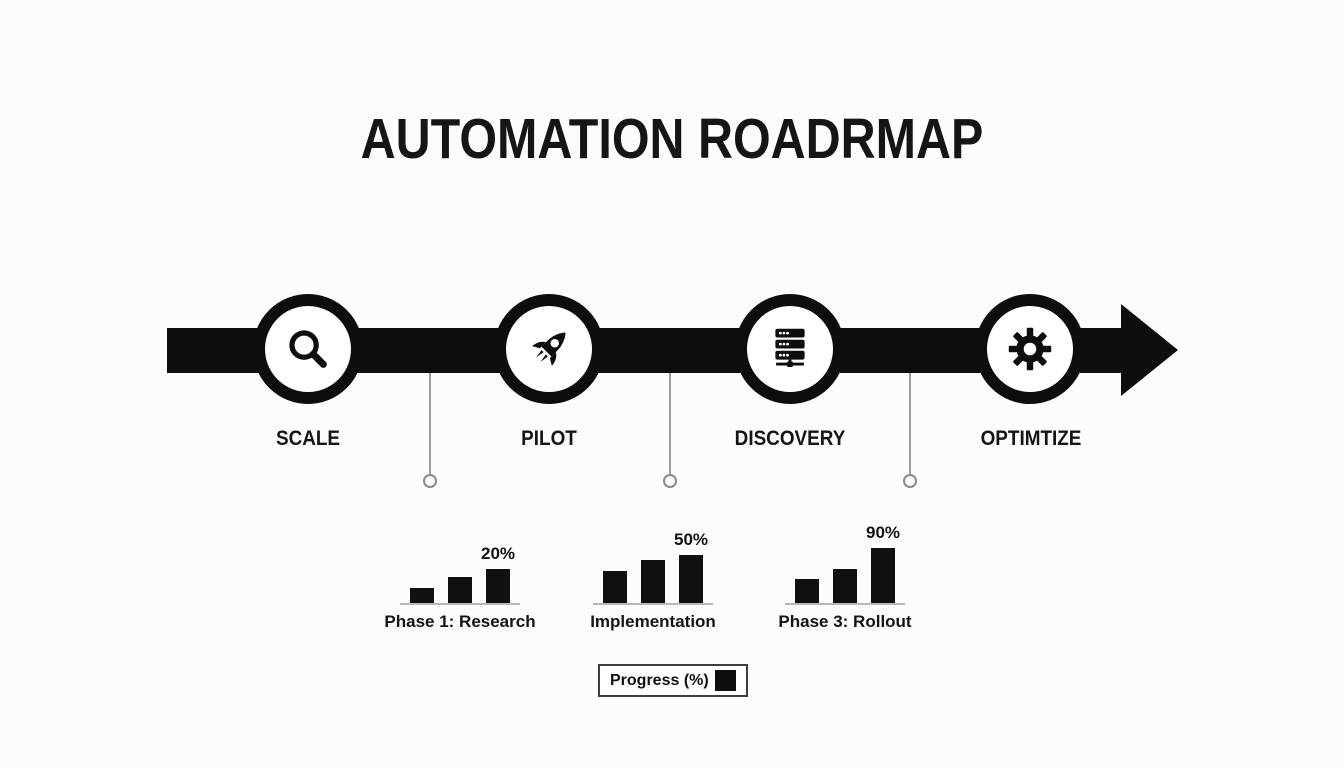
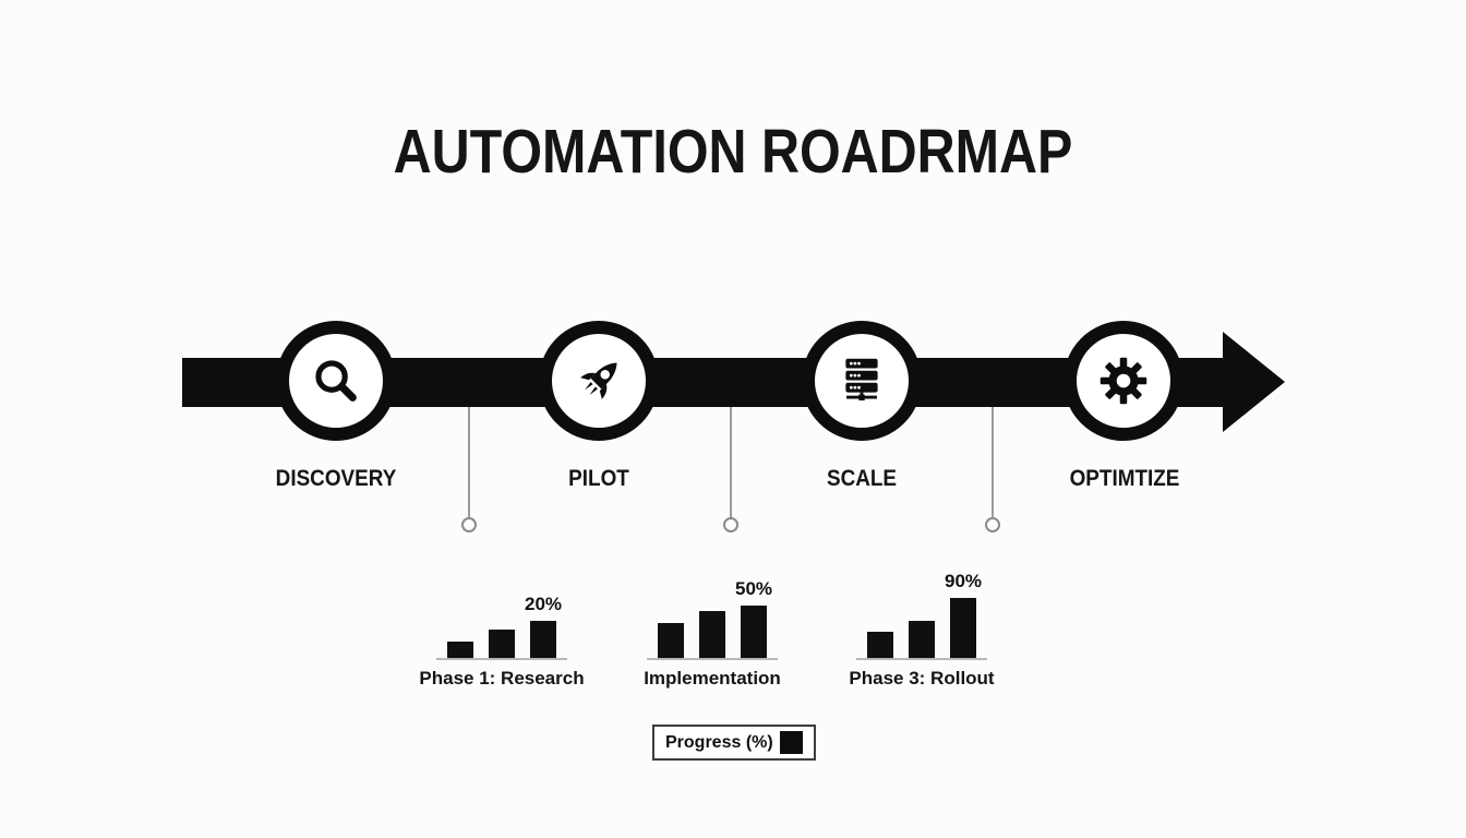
  AUTOMATION ROADRMAP
- SCALE
+ DISCOVERY
  PILOT
- DISCOVERY
+ SCALE
  OPTIMTIZE
  20%
  Phase 1: Research
  50%
  Implementation
  90%
  Phase 3: Rollout
  Progress (%)
